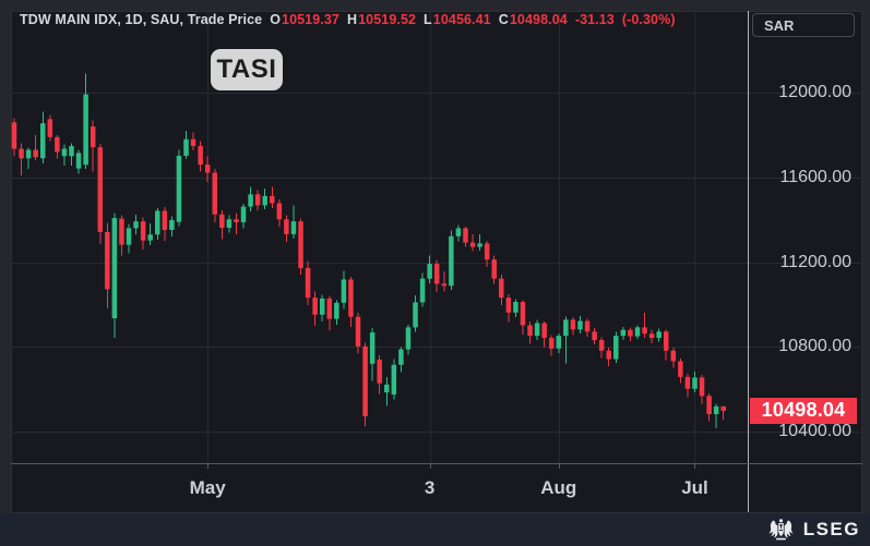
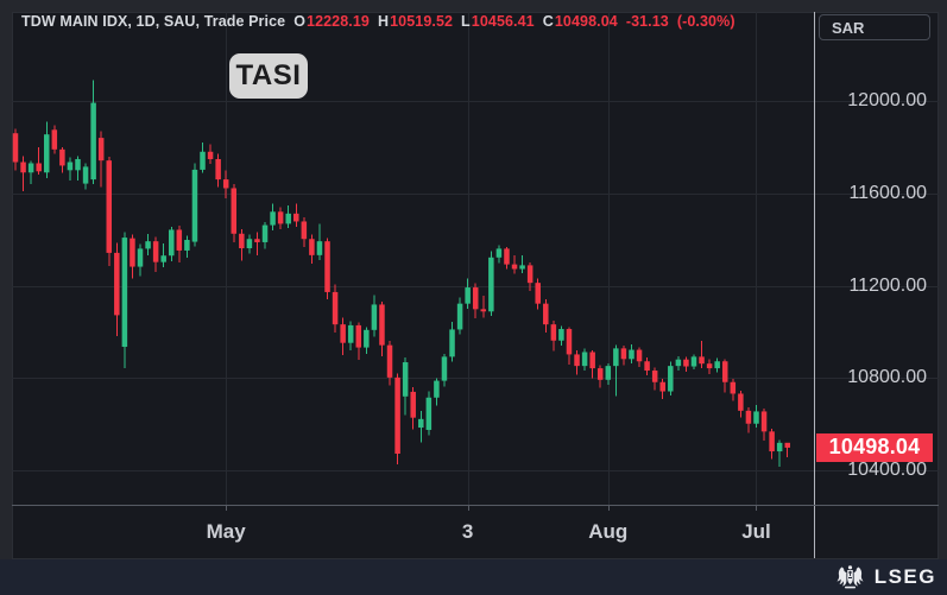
  TDW MAIN IDX, 1D, SAU, Trade Price
  O
- 10519.37
+ 12228.19
  H
  10519.52
  L
  10456.41
  C
  10498.04
  -31.13
  (-0.30%)
  TASI
  SAR
  12000.00
  11600.00
  11200.00
  10800.00
  10400.00
  May
  3
  Aug
  Jul
  10498.04
  LSEG
